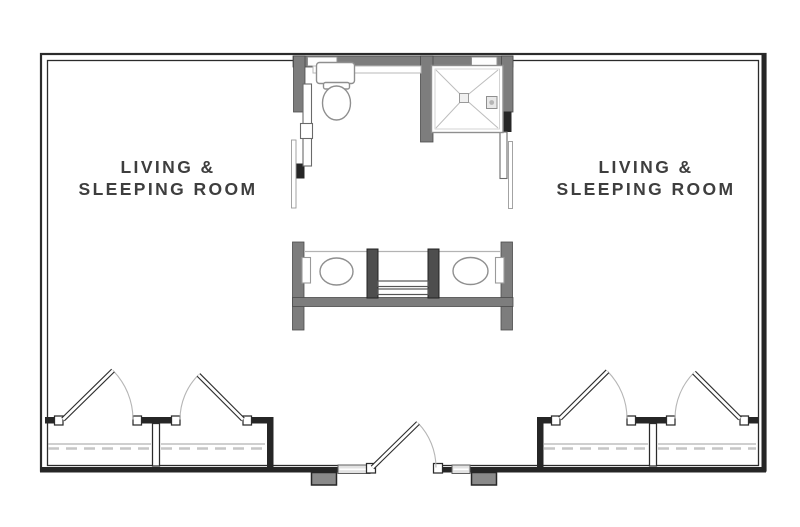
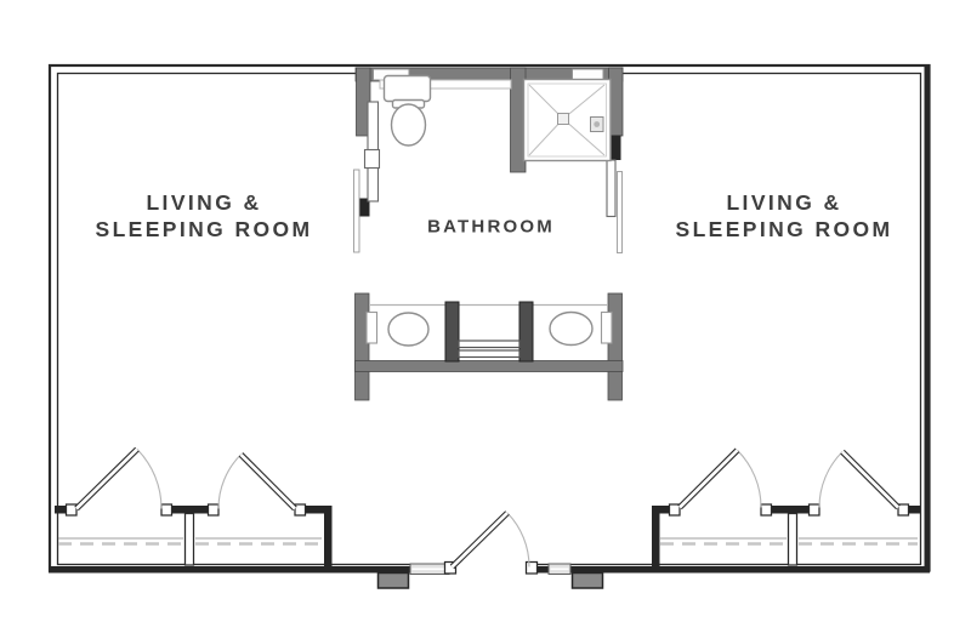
  LIVING &
  SLEEPING ROOM
  LIVING &
  SLEEPING ROOM
+ BATHROOM
